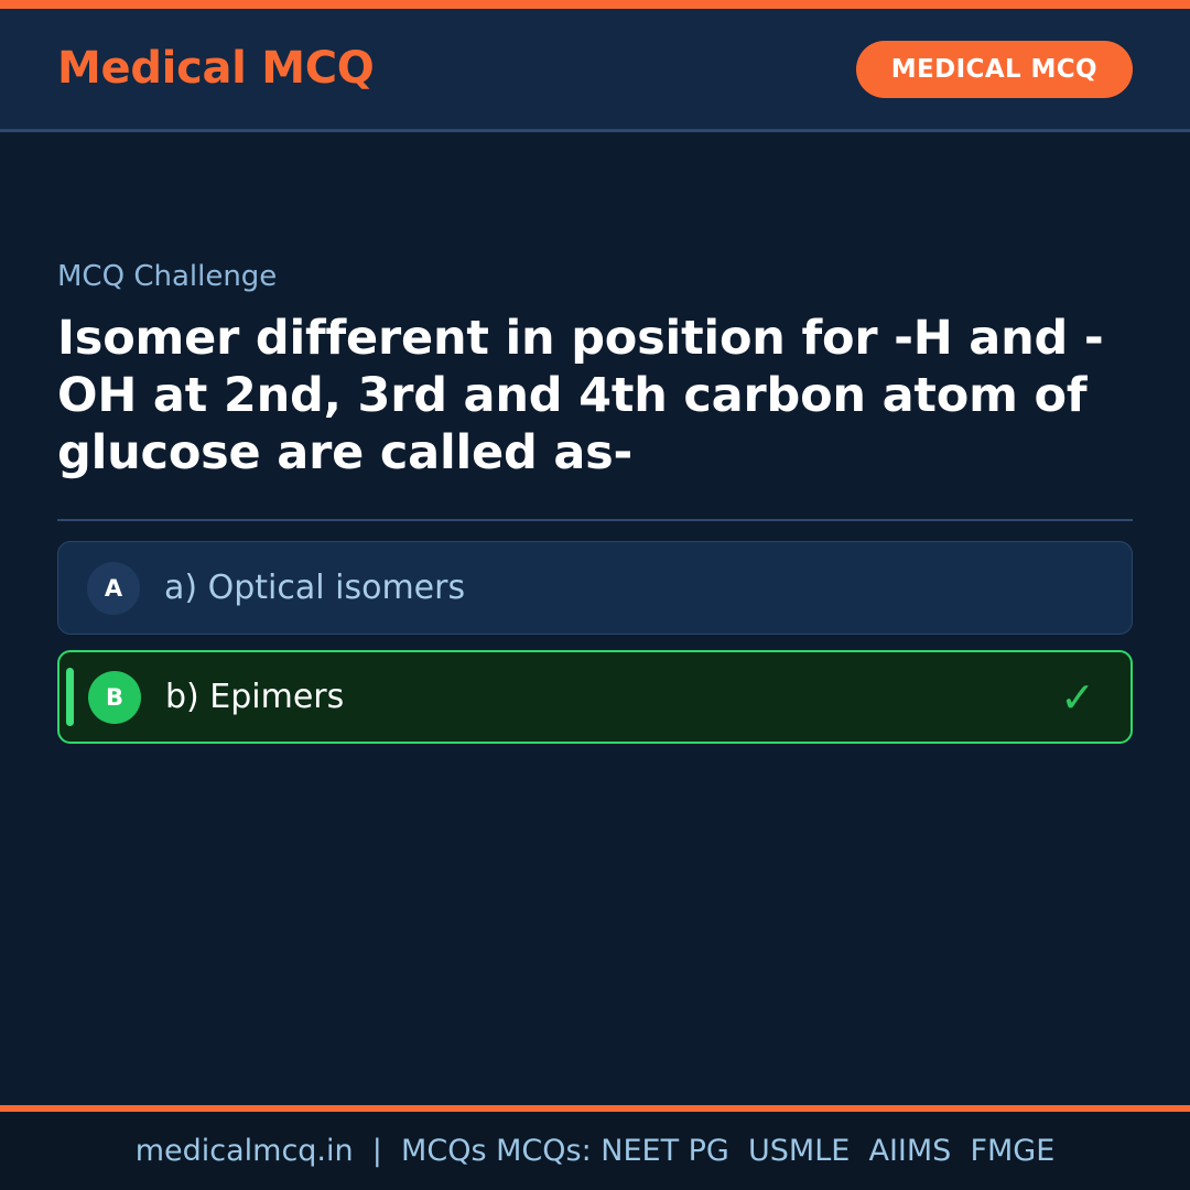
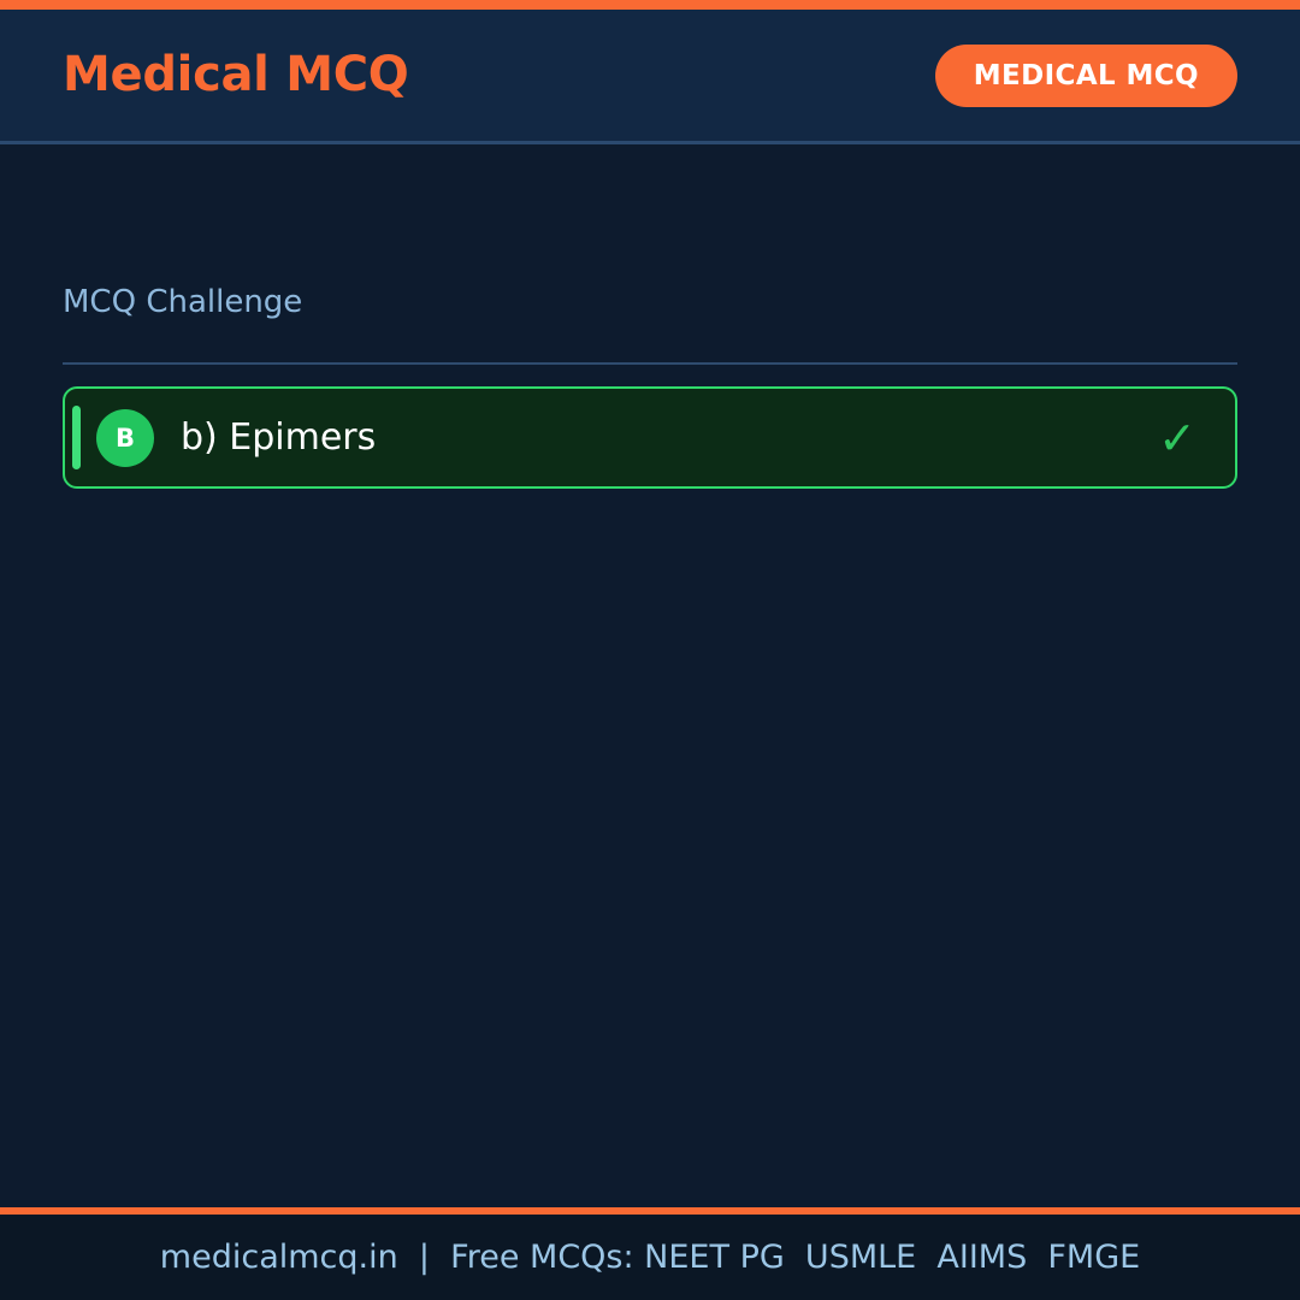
  Medical MCQ
  MEDICAL MCQ
  MCQ Challenge
- Isomer different in position for -H and -OH at 2nd, 3rd and 4th carbon atom of glucose are called as-
- A
- a) Optical isomers
  B
  b) Epimers
  ✓
- medicalmcq.in | MCQs MCQs: NEET PG USMLE AIIMS FMGE
+ medicalmcq.in | Free MCQs: NEET PG USMLE AIIMS FMGE
